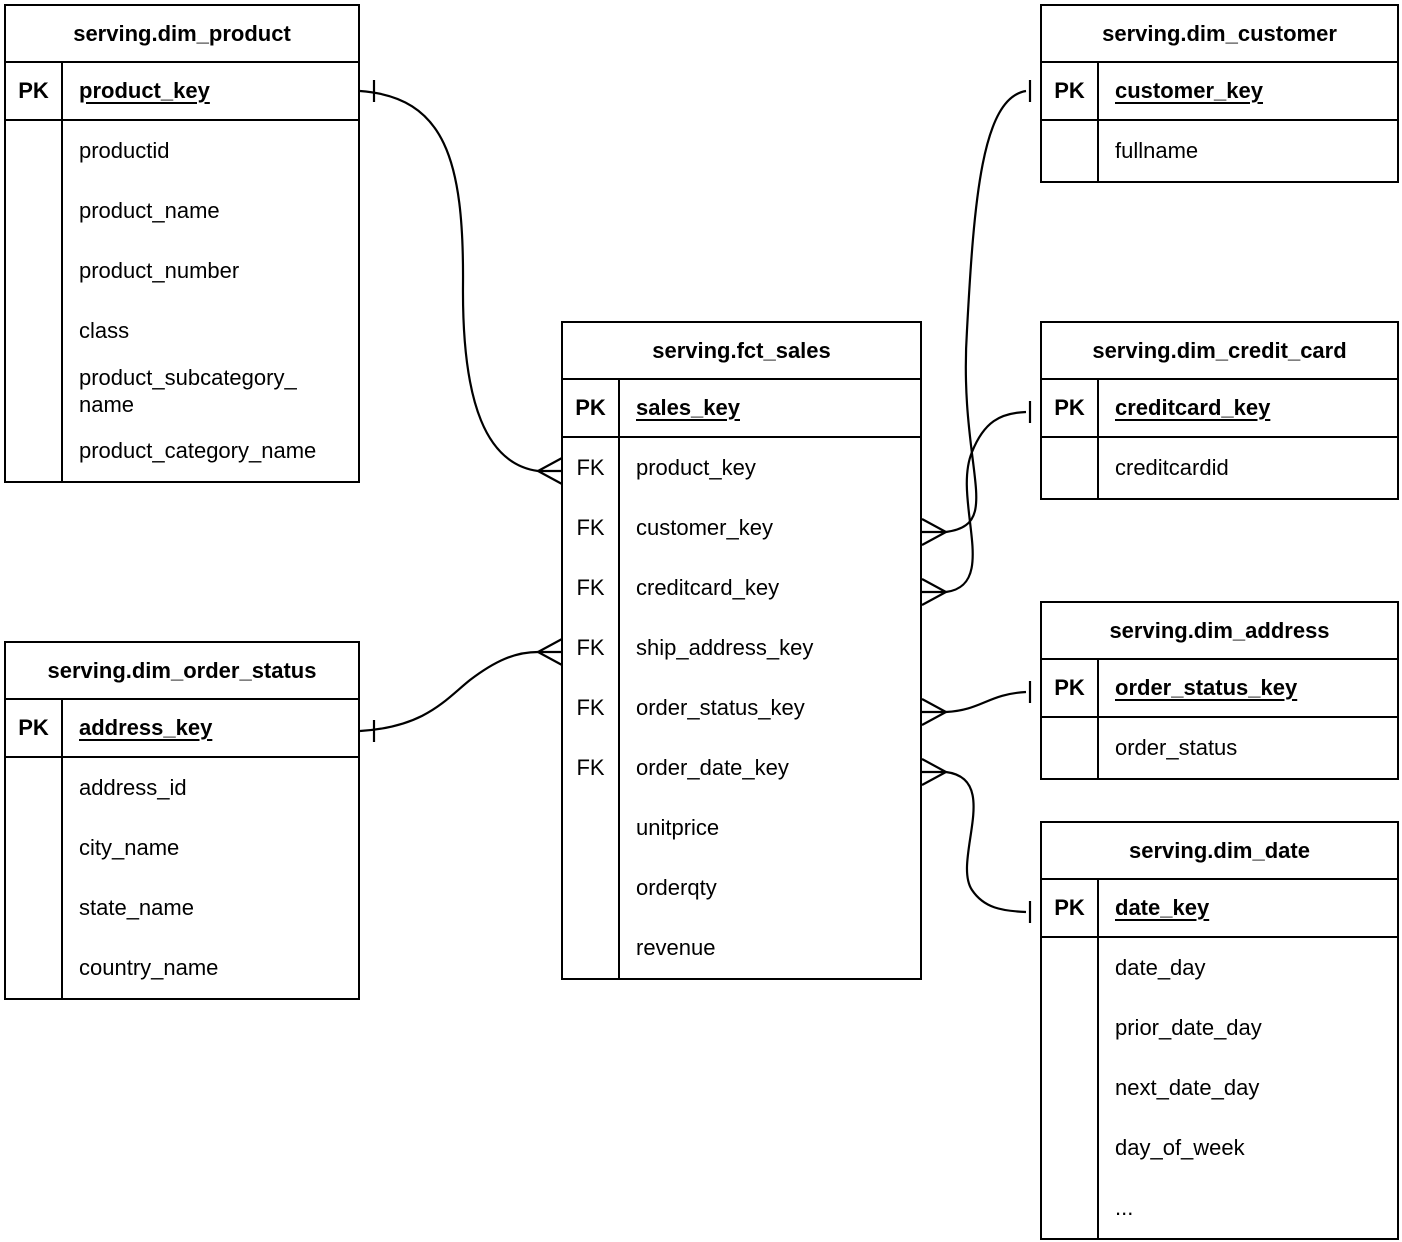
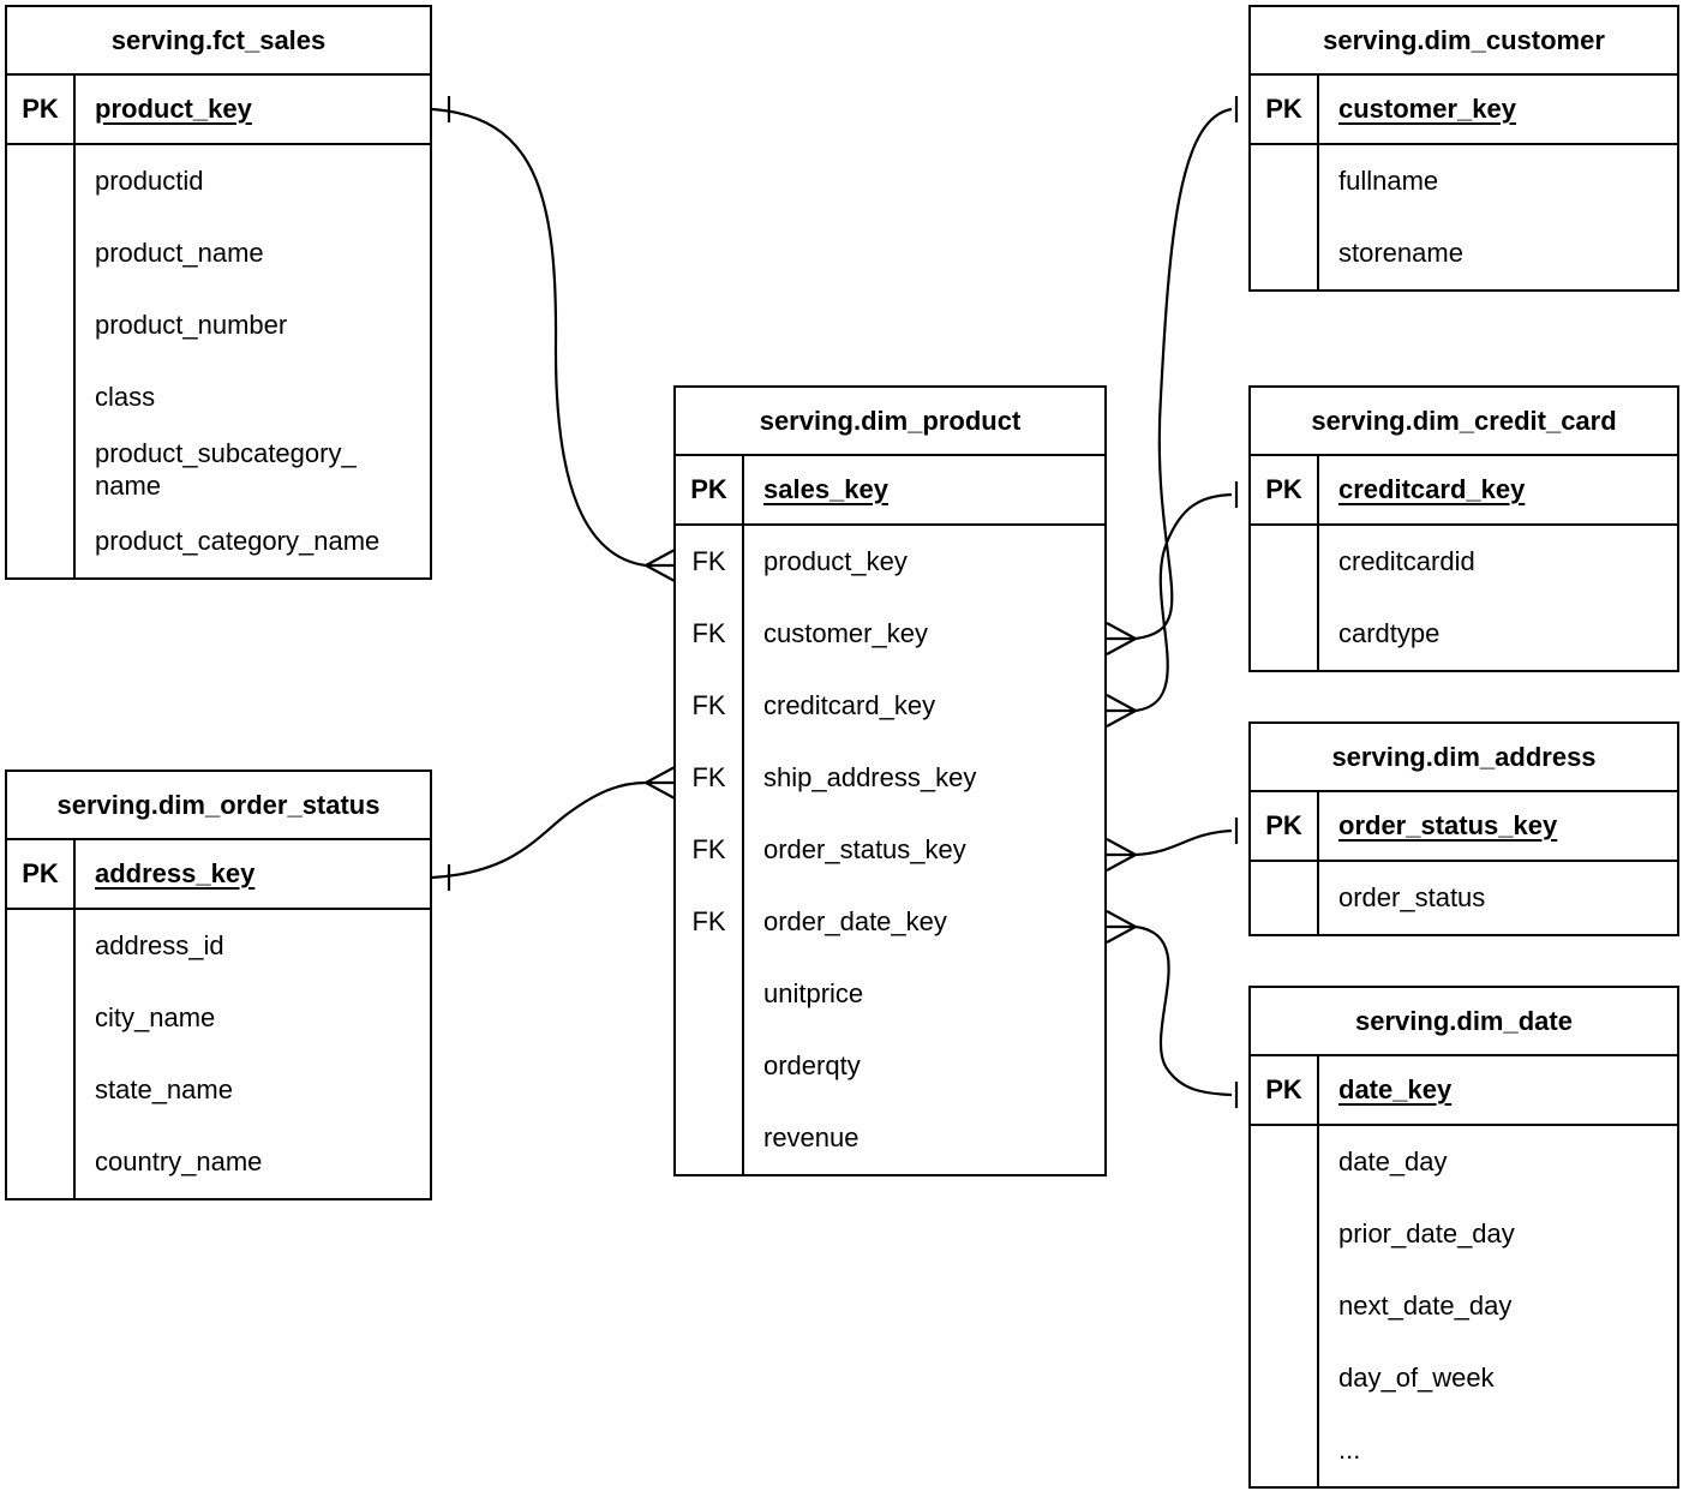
- serving.dim_product
+ serving.fct_sales
  PK
  product_key
  productid
  product_name
  product_number
  class
  product_subcategory_
  name
  product_category_name
  serving.dim_customer
  PK
  customer_key
  fullname
+ storename
- serving.fct_sales
+ serving.dim_product
  PK
  sales_key
  FK
  product_key
  FK
  customer_key
  FK
  creditcard_key
  FK
  ship_address_key
  FK
  order_status_key
  FK
  order_date_key
  unitprice
  orderqty
  revenue
  serving.dim_credit_card
  PK
  creditcard_key
  creditcardid
+ cardtype
  serving.dim_address
  PK
  order_status_key
  order_status
  serving.dim_date
  PK
  date_key
  date_day
  prior_date_day
  next_date_day
  day_of_week
  ...
  serving.dim_order_status
  PK
  address_key
  address_id
  city_name
  state_name
  country_name
